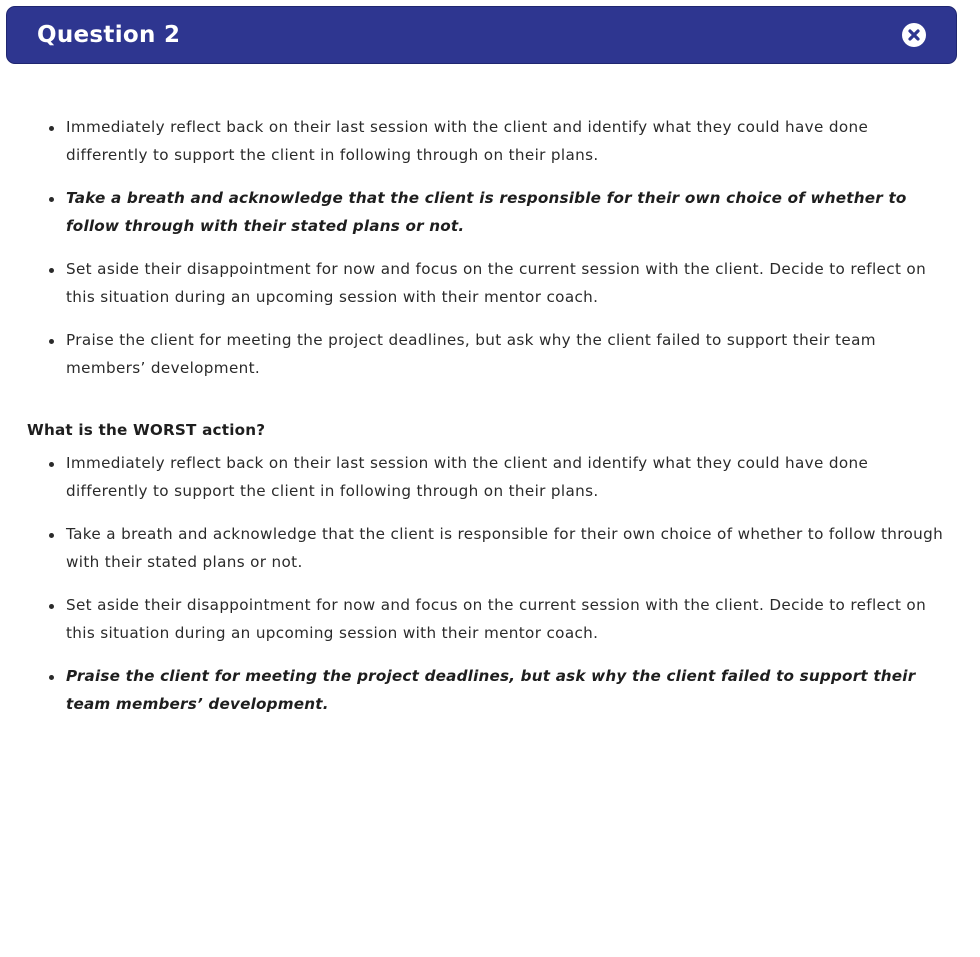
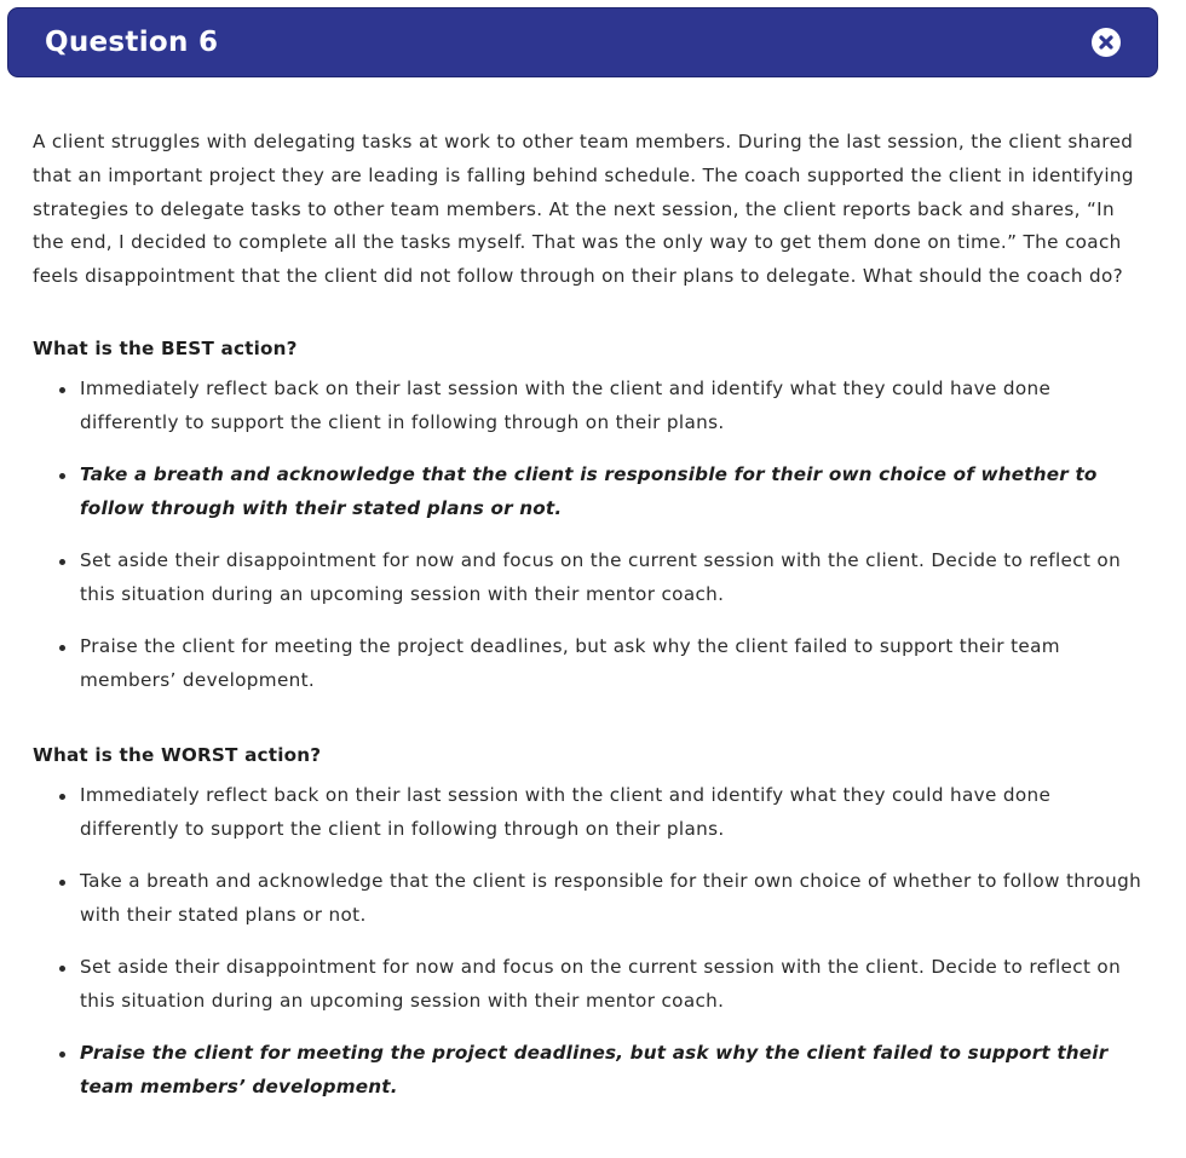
- Question 2
+ Question 6
+ A client struggles with delegating tasks at work to other team members. During the last session, the client shared that an important project they are leading is falling behind schedule. The coach supported the client in identifying strategies to delegate tasks to other team members. At the next session, the client reports back and shares, “In the end, I decided to complete all the tasks myself. That was the only way to get them done on time.” The coach feels disappointment that the client did not follow through on their plans to delegate. What should the coach do?
+ What is the BEST action?
  Immediately reflect back on their last session with the client and identify what they could have done differently to support the client in following through on their plans.
  Take a breath and acknowledge that the client is responsible for their own choice of whether to follow through with their stated plans or not.
  Set aside their disappointment for now and focus on the current session with the client. Decide to reflect on this situation during an upcoming session with their mentor coach.
  Praise the client for meeting the project deadlines, but ask why the client failed to support their team members’ development.
  What is the WORST action?
  Immediately reflect back on their last session with the client and identify what they could have done differently to support the client in following through on their plans.
  Take a breath and acknowledge that the client is responsible for their own choice of whether to follow through with their stated plans or not.
  Set aside their disappointment for now and focus on the current session with the client. Decide to reflect on this situation during an upcoming session with their mentor coach.
  Praise the client for meeting the project deadlines, but ask why the client failed to support their team members’ development.
